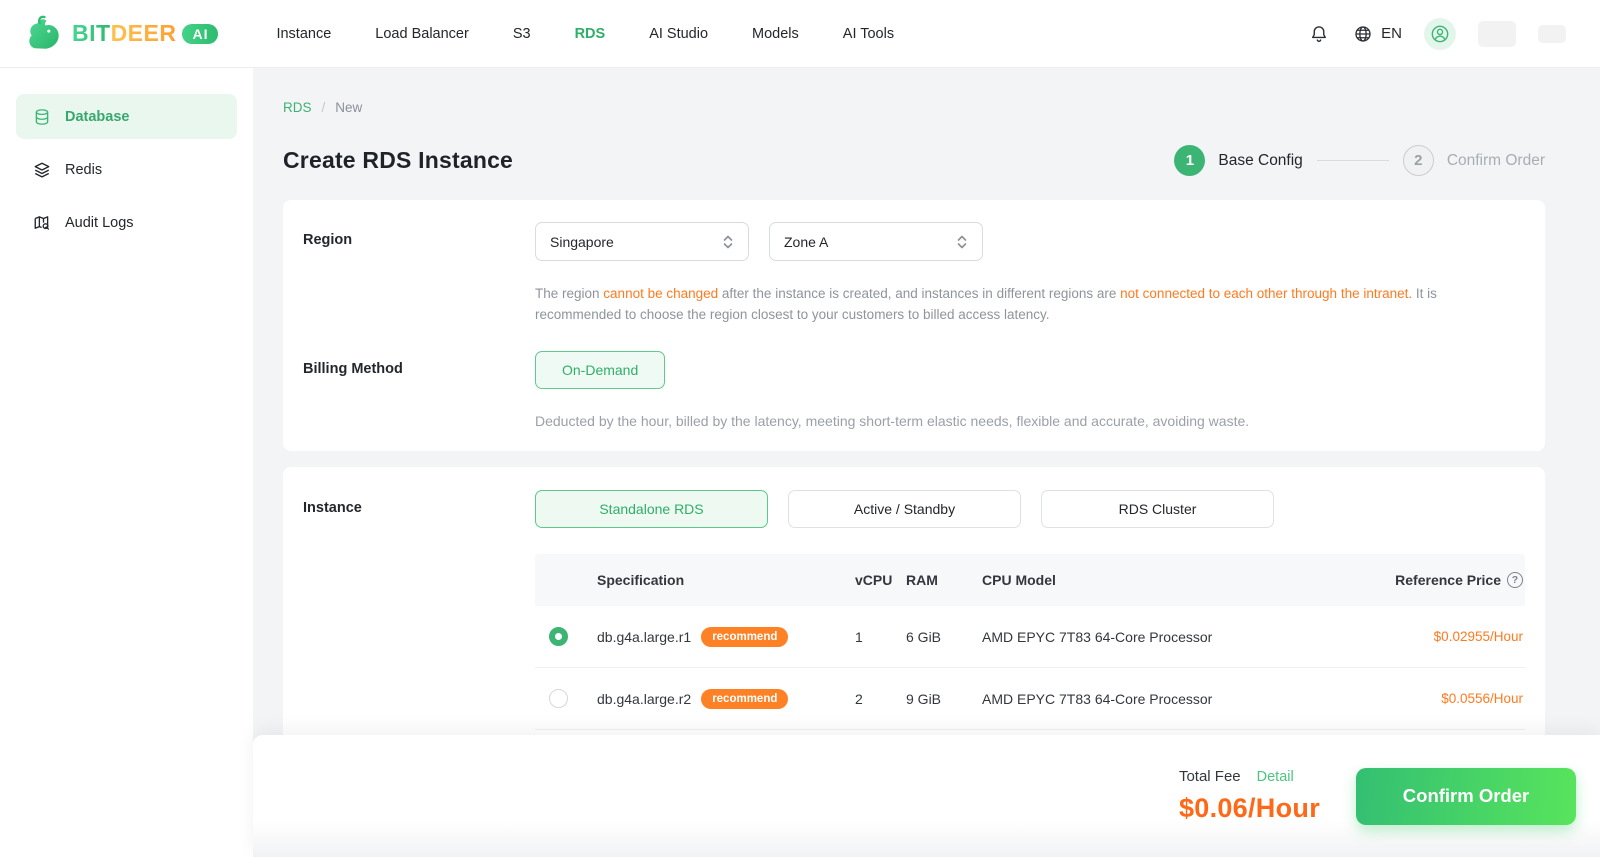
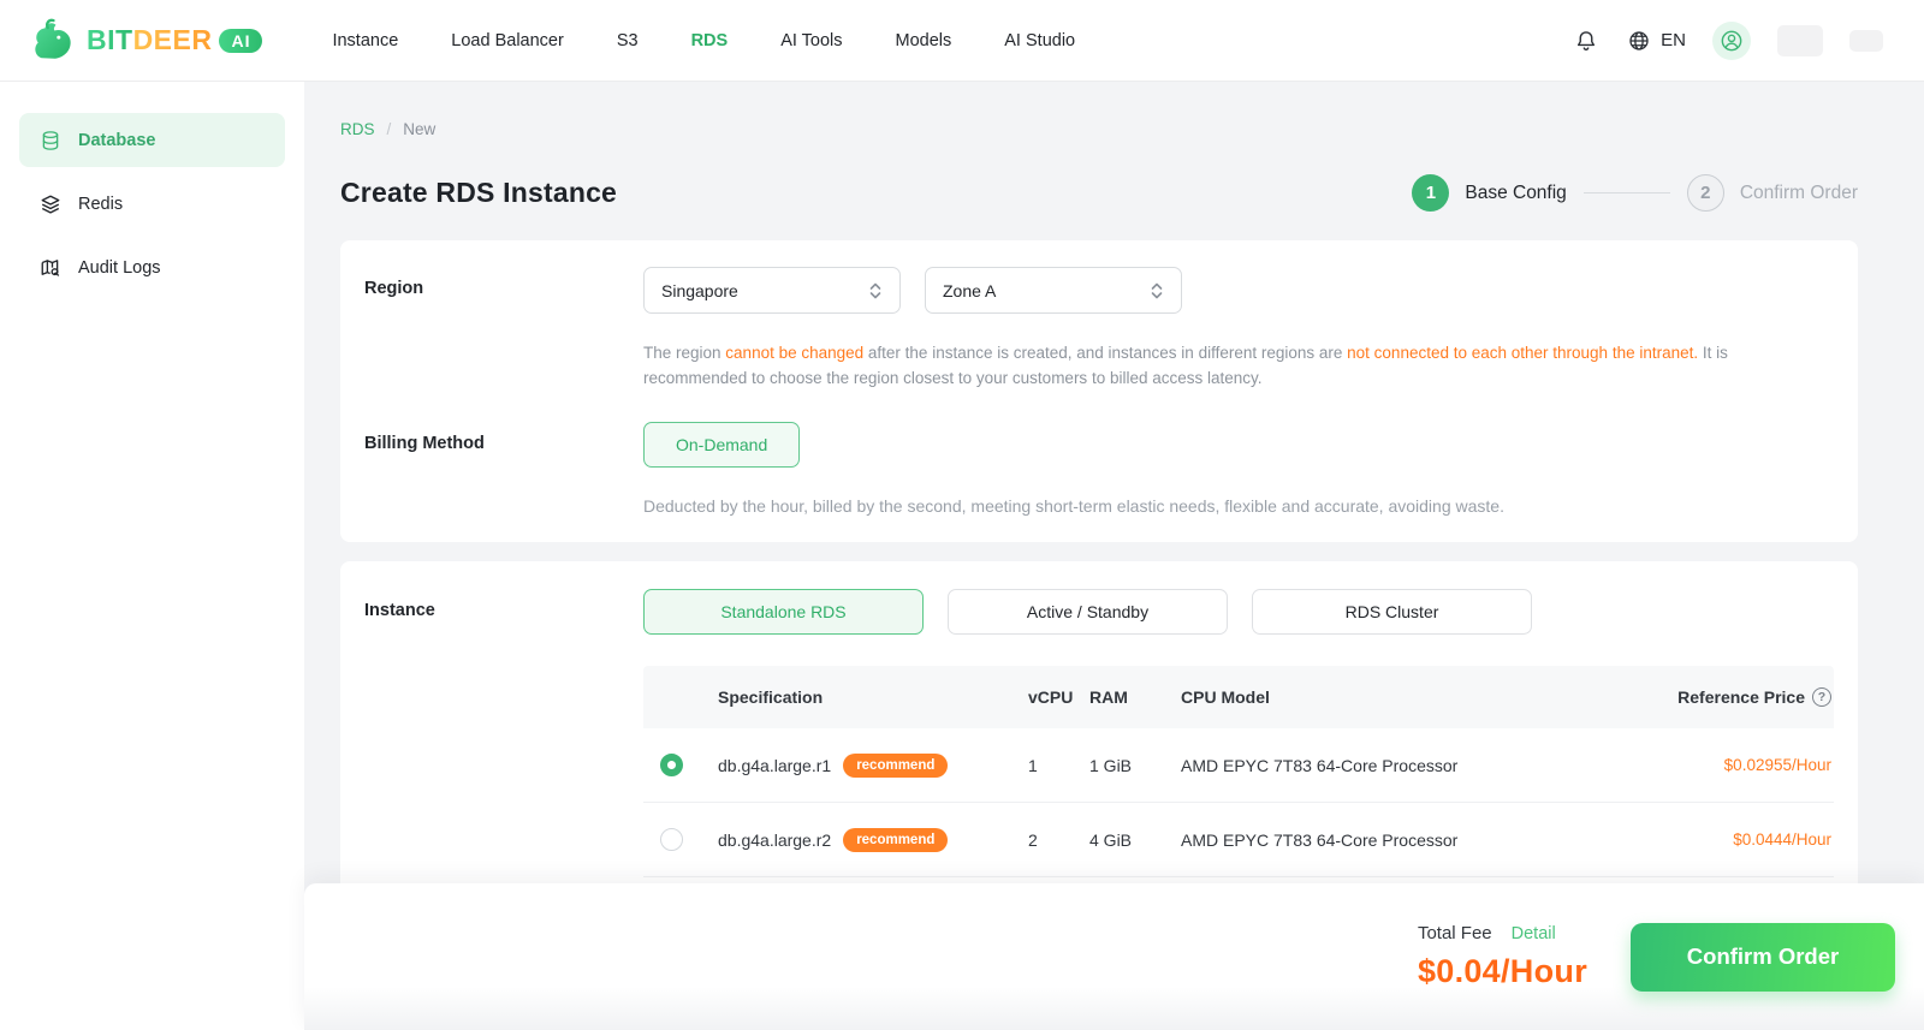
  BIT
  DEER
  AI
  Instance
  Load Balancer
  S3
  RDS
- AI Studio
+ AI Tools
  Models
- AI Tools
+ AI Studio
  EN
  Database
  Redis
  Audit Logs
  RDS
  /
  New
  Create RDS Instance
  1
  Base Config
  2
  Confirm Order
  Region
  Singapore
  Zone A
  The region cannot be changed after the instance is created, and instances in different regions are not connected to each other through the intranet. It is recommended to choose the region closest to your customers to billed access latency.
  Billing Method
  On-Demand
- Deducted by the hour, billed by the latency, meeting short-term elastic needs, flexible and accurate, avoiding waste.
+ Deducted by the hour, billed by the second, meeting short-term elastic needs, flexible and accurate, avoiding waste.
  Instance
  Standalone RDS
  Active / Standby
  RDS Cluster
  Specification
  vCPU
  RAM
  CPU Model
  Reference Price
  ?
  db.g4a.large.r1
  recommend
  1
- 6 GiB
+ 1 GiB
  AMD EPYC 7T83 64-Core Processor
  $0.02955/Hour
  db.g4a.large.r2
  recommend
  2
- 9 GiB
+ 4 GiB
  AMD EPYC 7T83 64-Core Processor
- $0.0556/Hour
+ $0.0444/Hour
  Total Fee
  Detail
- $0.06/Hour
+ $0.04/Hour
  Confirm Order
